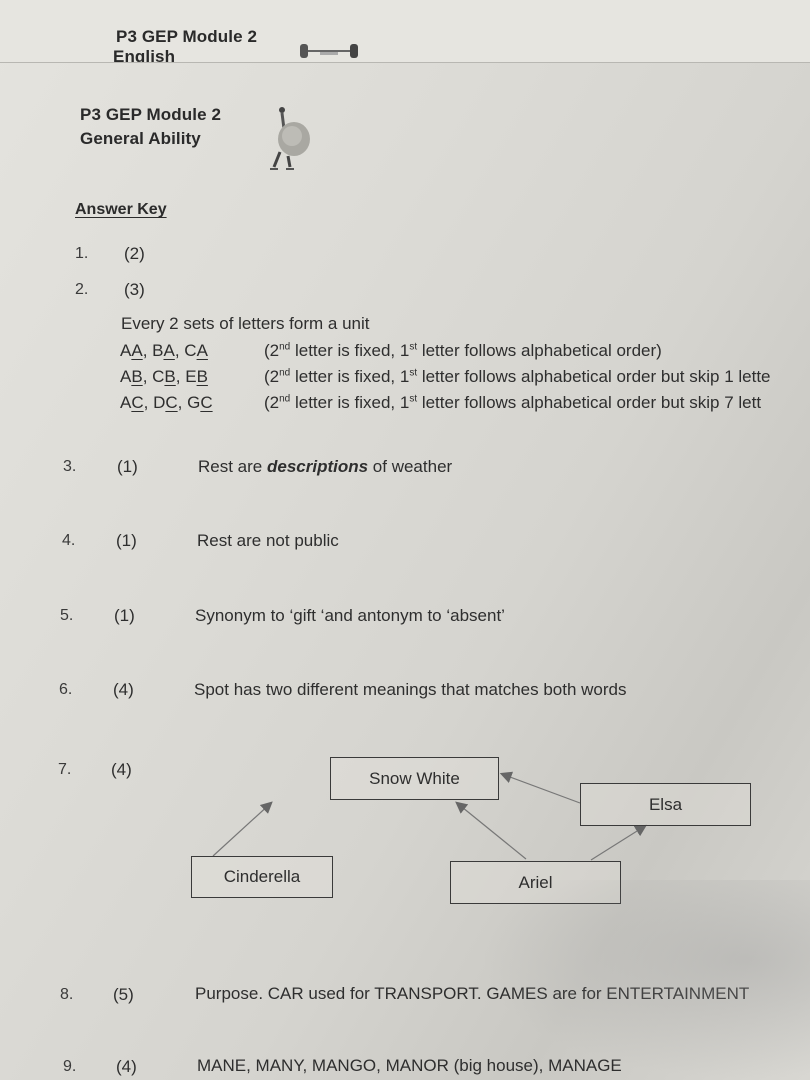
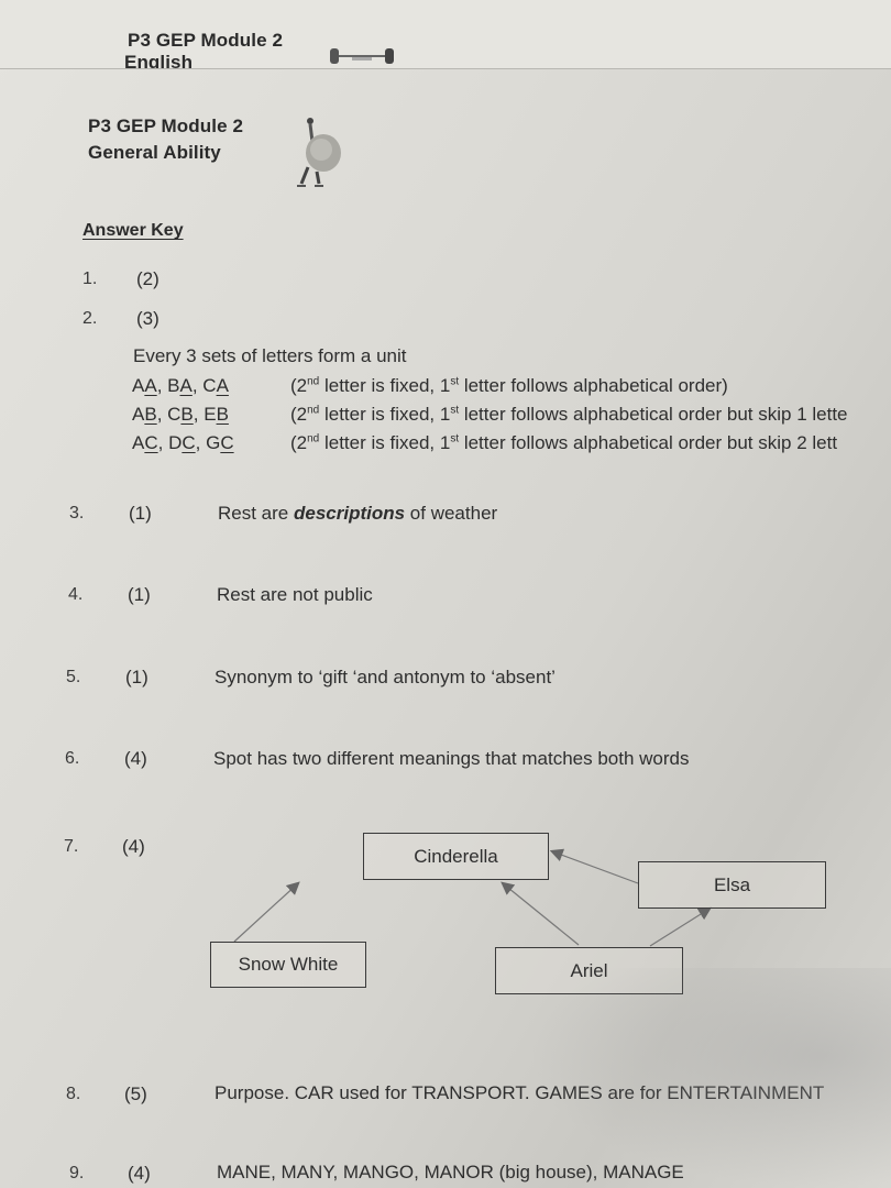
  P3 GEP Module 2
  English
  P3 GEP Module 2
  General Ability
  Answer Key
  1.
  (2)
  2.
  (3)
- Every 2 sets of letters form a unit
+ Every 3 sets of letters form a unit
  AA, BA, CA
  (2nd letter is fixed, 1st letter follows alphabetical order)
  AB, CB, EB
  (2nd letter is fixed, 1st letter follows alphabetical order but skip 1 lette
  AC, DC, GC
- (2nd letter is fixed, 1st letter follows alphabetical order but skip 7 lett
+ (2nd letter is fixed, 1st letter follows alphabetical order but skip 2 lett
  3.
  (1)
  Rest are descriptions of weather
  4.
  (1)
  Rest are not public
  5.
  (1)
  Synonym to ‘gift ‘and antonym to ‘absent’
  6.
  (4)
  Spot has two different meanings that matches both words
  7.
  (4)
- Snow White
+ Cinderella
  Elsa
- Cinderella
+ Snow White
  8.
  (5)
  9.
  (4)
